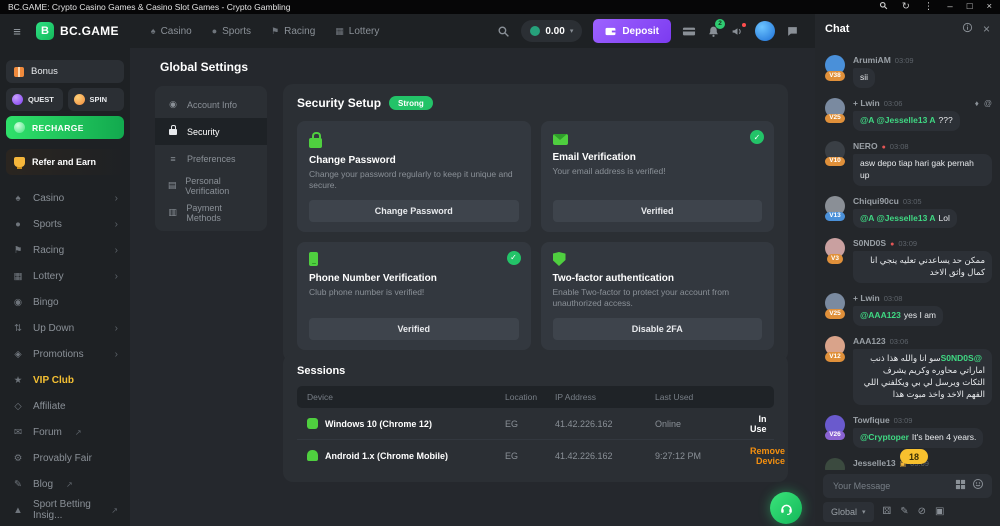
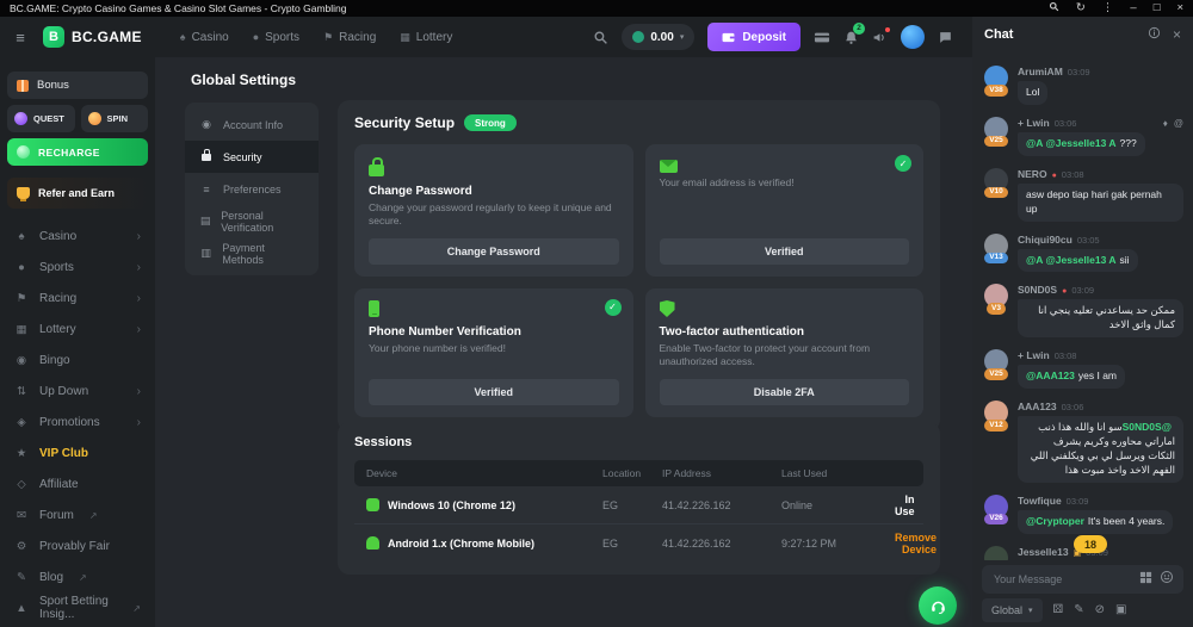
  BC.GAME: Crypto Casino Games & Casino Slot Games - Crypto Gambling
  ↻
  ⋮
  –
  □
  ×
  ≡
  B
  BC.GAME
  ♠
  Casino
  ●
  Sports
  ⚑
  Racing
  ▦
  Lottery
  0.00
  Deposit
  Bonus
  QUEST
  SPIN
  RECHARGE
  Refer and Earn
  ♠
  Casino
  ›
  ●
  Sports
  ›
  ⚑
  Racing
  ›
  ▦
  Lottery
  ›
  ◉
  Bingo
  ⇅
  Up Down
  ›
  ◈
  Promotions
  ›
  ★
  VIP Club
  ◇
  Affiliate
  ✉
  Forum
  ↗
  ⚙
  Provably Fair
  ✎
  Blog
  ↗
  ▲
  Sport Betting Insig...
  ↗
  Global Settings
  ◉
  Account Info
  Security
  ≡
  Preferences
  ▤
  Personal Verification
  ▥
  Payment Methods
  Security Setup
  Strong
  Change Password
  Change your password regularly to keep it unique and secure.
  Change Password
  ✓
- Email Verification
  Your email address is verified!
  Verified
  ✓
  Phone Number Verification
- Club phone number is verified!
+ Your phone number is verified!
  Verified
  Two-factor authentication
  Enable Two-factor to protect your account from unauthorized access.
  Disable 2FA
  Sessions
  Device
  Location
  IP Address
  Last Used
  Windows 10 (Chrome 12)
  EG
  41.42.226.162
  Online
  In Use
  Android 1.x (Chrome Mobile)
  EG
  41.42.226.162
  9:27:12 PM
  Remove Device
  Chat
  ×
  ArumiAM
  03:09
- sii
+ Lol
  + Lwin
  03:06
  @A @Jesselle13 A ???
  ♦
  @
  NERO
  03:08
  asw depo tiap hari gak pernah up
  Chiqui90cu
  03:05
- @A @Jesselle13 A Lol
+ @A @Jesselle13 A sii
  S0ND0S
  03:09
  ممكن حد يساعدني تعليه ينجي انا كمال واثق الاخد
  + Lwin
  03:08
  @AAA123 yes I am
  AAA123
  03:06
  @S0ND0Sسو انا والله هذا ذنب اماراتي محاوره وكريم يشرف الثكات ويرسل لي بي ويكلفني اللي الفهم الاخد واخذ مبوت هذا
  Towfique
  03:09
  @Cryptoper It's been 4 years.
  Jesselle13
  18
  Your Message
  Global
  ⚄
  ✎
  ⊘
  ▣
